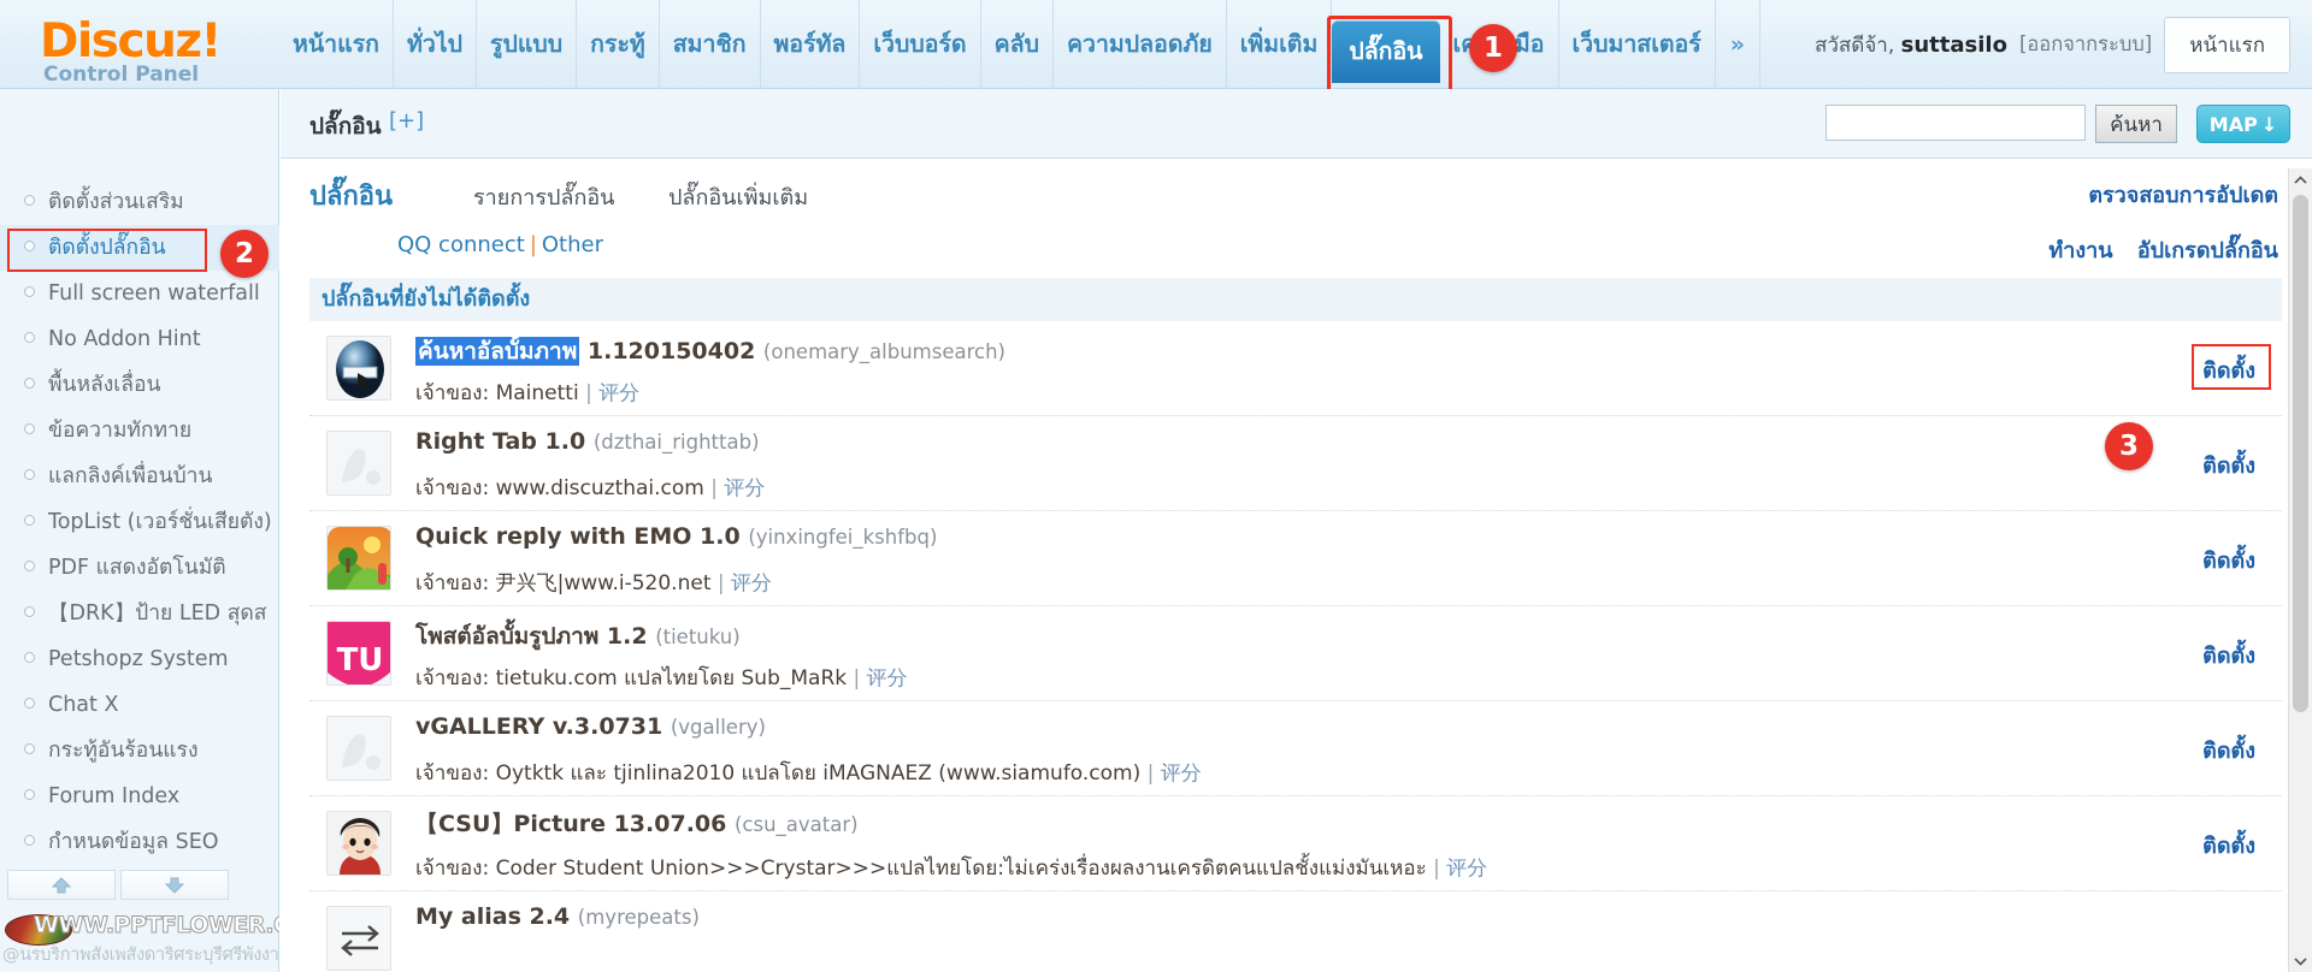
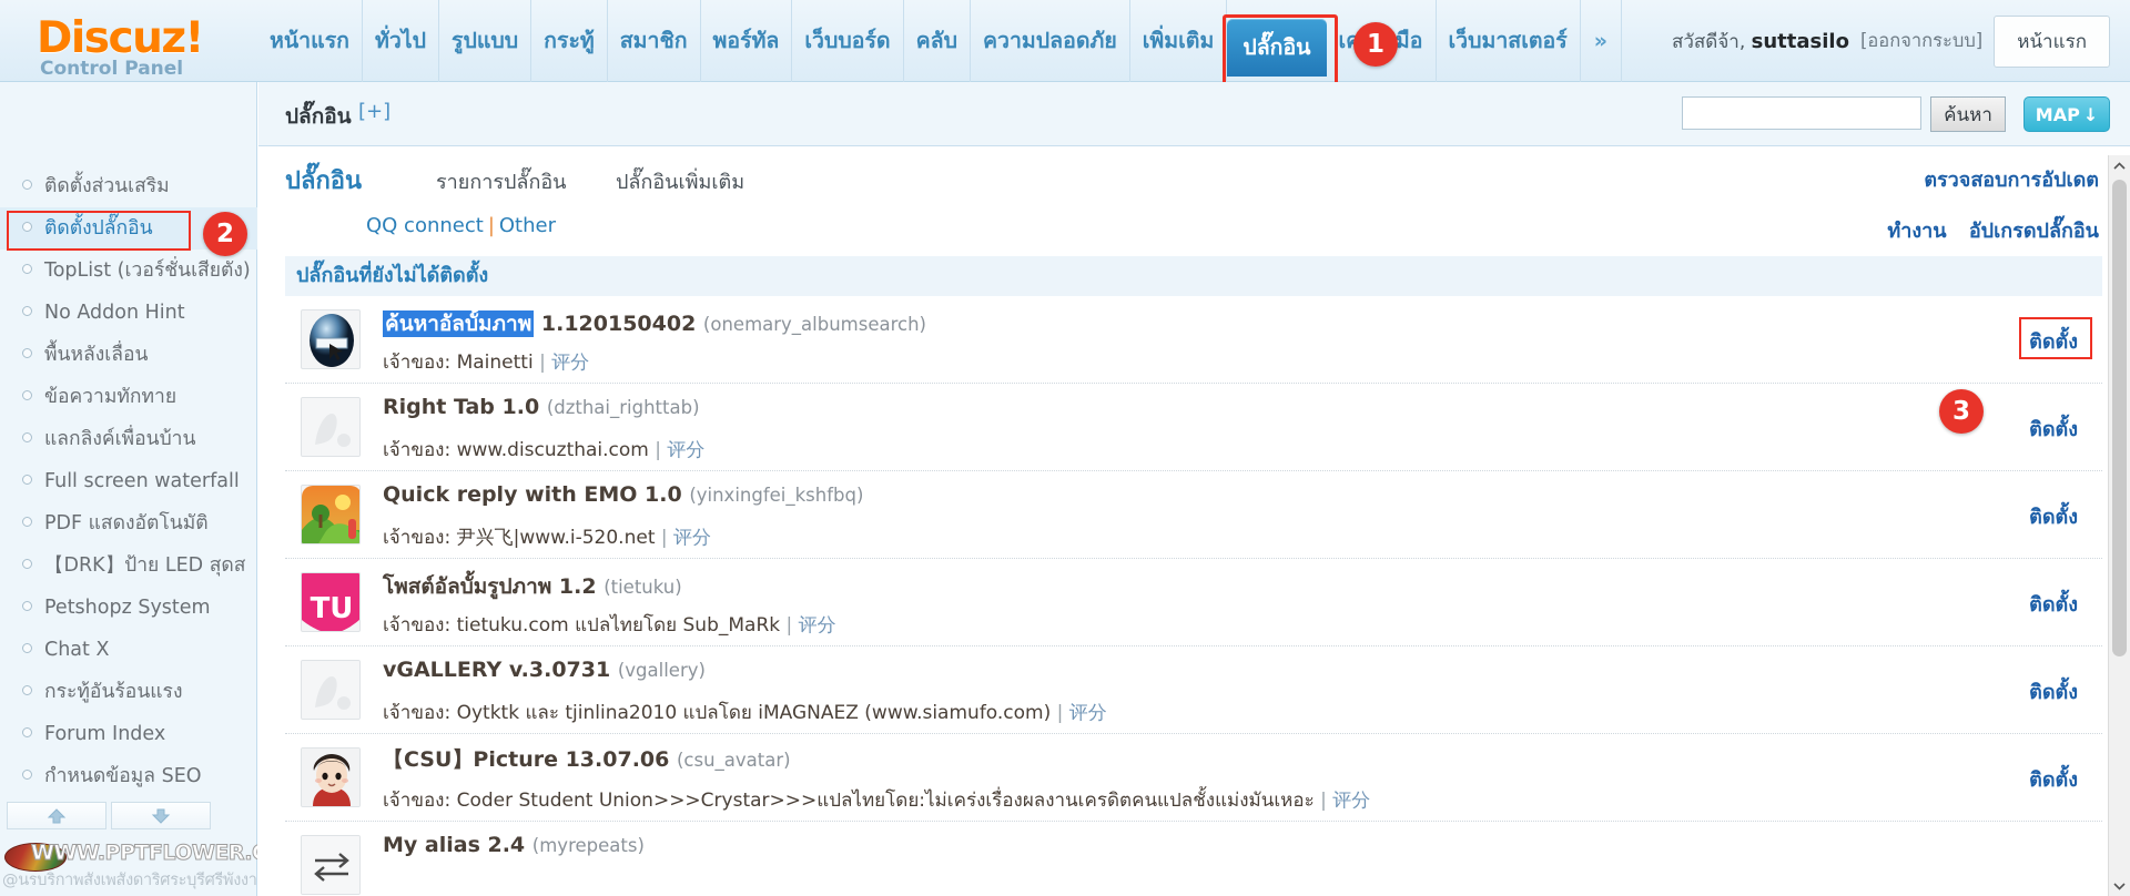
  Discuz!
  Control Panel
  หน้าแรก
  ทั่วไป
  รูปแบบ
  กระทู้
  สมาชิก
  พอร์ทัล
  เว็บบอร์ด
  คลับ
  ความปลอดภัย
  เพิ่มเติม
  ปลั๊กอิน
  เว็บมาสเตอร์
  »
  สวัสดีจ้า, suttasilo
  [ออกจากระบบ]
  หน้าแรก
  ติดตั้งส่วนเสริม
  ติดตั้งปลั๊กอิน
- Full screen waterfall
+ TopList (เวอร์ชั่นเสียตัง)
  No Addon Hint
  พื้นหลังเลื่อน
  ข้อความทักทาย
  แลกลิงค์เพื่อนบ้าน
- TopList (เวอร์ชั่นเสียตัง)
+ Full screen waterfall
  PDF แสดงอัตโนมัติ
  【DRK】ป้าย LED สุดส
  Petshopz System
  Chat X
  กระทู้อันร้อนแรง
  Forum Index
  กำหนดข้อมูล SEO
  WWW.PPTFLOWER.
  @นรบริกาพสังเพสังดาริศระบุรีศรีพังงา
  ปลั๊กอิน
  [+]
  ค้นหา
  MAP
  ↓
  ปลั๊กอิน
  รายการปลั๊กอิน
  ปลั๊กอินเพิ่มเติม
  ตรวจสอบการอัปเดต
  QQ connect | Other
  ทำงาน อัปเกรดปลั๊กอิน
  ปลั๊กอินที่ยังไม่ได้ติดตั้ง
  ค้นหาอัลบั้มภาพ 1.120150402 (onemary_albumsearch)
  เจ้าของ: Mainetti | 评分
  ติดตั้ง
  Right Tab 1.0 (dzthai_righttab)
  เจ้าของ: www.discuzthai.com | 评分
  ติดตั้ง
  Quick reply with EMO 1.0 (yinxingfei_kshfbq)
  เจ้าของ: 尹兴飞|www.i-520.net | 评分
  ติดตั้ง
  TU
  โพสต์อัลบั้มรูปภาพ 1.2 (tietuku)
  เจ้าของ: tietuku.com แปลไทยโดย Sub_MaRk | 评分
  ติดตั้ง
  vGALLERY v.3.0731 (vgallery)
  เจ้าของ: Oytktk และ tjinlina2010 แปลโดย iMAGNAEZ (www.siamufo.com) | 评分
  ติดตั้ง
  【CSU】Picture 13.07.06 (csu_avatar)
  เจ้าของ: Coder Student Union>>>Crystar>>>แปลไทยโดย:ไม่เคร่งเรื่องผลงานเครดิตคนแปลชั้งแม่งมันเหอะ | 评分
  ติดตั้ง
  My alias 2.4 (myrepeats)
  1
  2
  3
